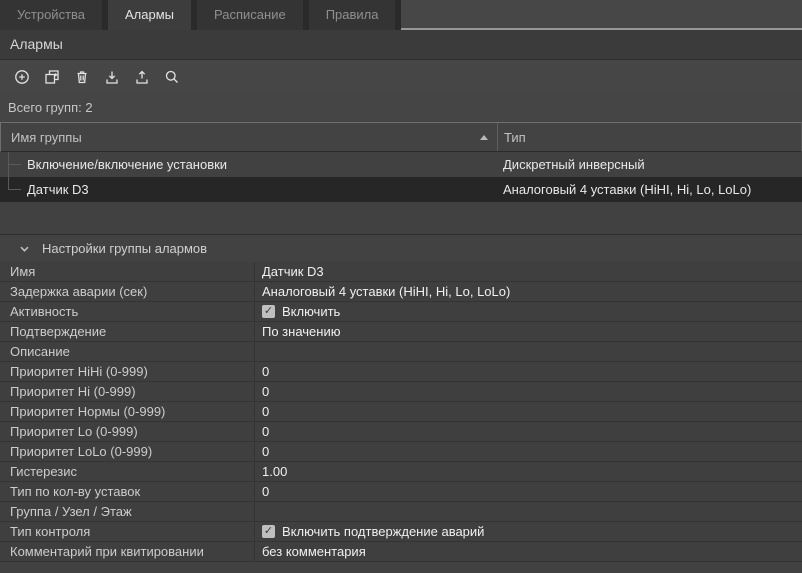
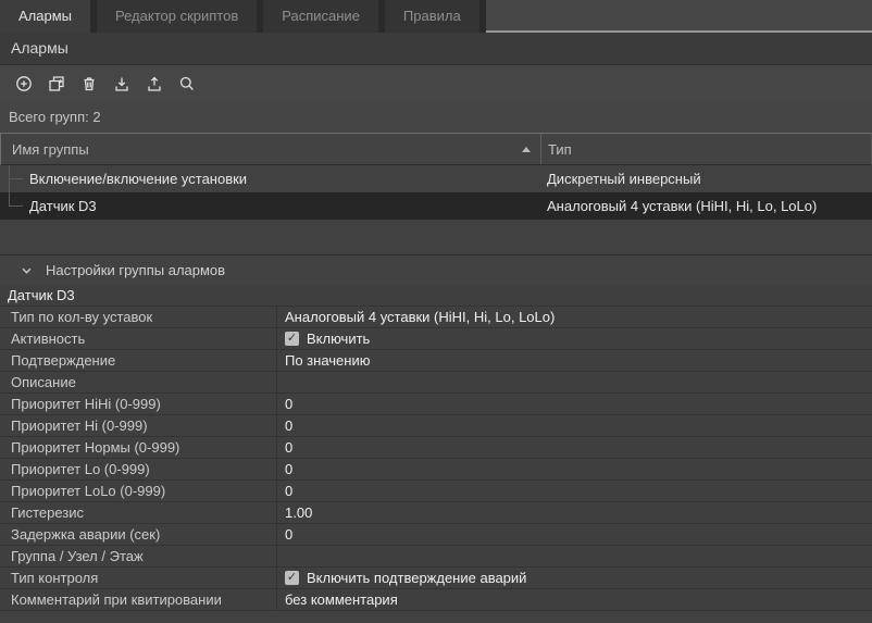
- Устройства
  Алармы
+ Редактор скриптов
  Расписание
  Правила
  Алармы
  Всего групп: 2
  Имя группы
  Тип
  Включение/включение установки
  Дискретный инверсный
  Датчик D3
  Аналоговый 4 уставки (HiHI, Hi, Lo, LoLo)
  Настройки группы алармов
- Имя
  Датчик D3
- Задержка аварии (сек)
+ Тип по кол-ву уставок
  Аналоговый 4 уставки (HiHI, Hi, Lo, LoLo)
  Активность
  ✓
  Включить
  Подтверждение
  По значению
  Описание
  Приоритет HiHi (0-999)
  0
  Приоритет Hi (0-999)
  0
  Приоритет Нормы (0-999)
  0
  Приоритет Lo (0-999)
  0
  Приоритет LoLo (0-999)
  0
  Гистерезис
  1.00
- Тип по кол-ву уставок
+ Задержка аварии (сек)
  0
  Группа / Узел / Этаж
  Тип контроля
  ✓
  Включить подтверждение аварий
  Комментарий при квитировании
  без комментария
